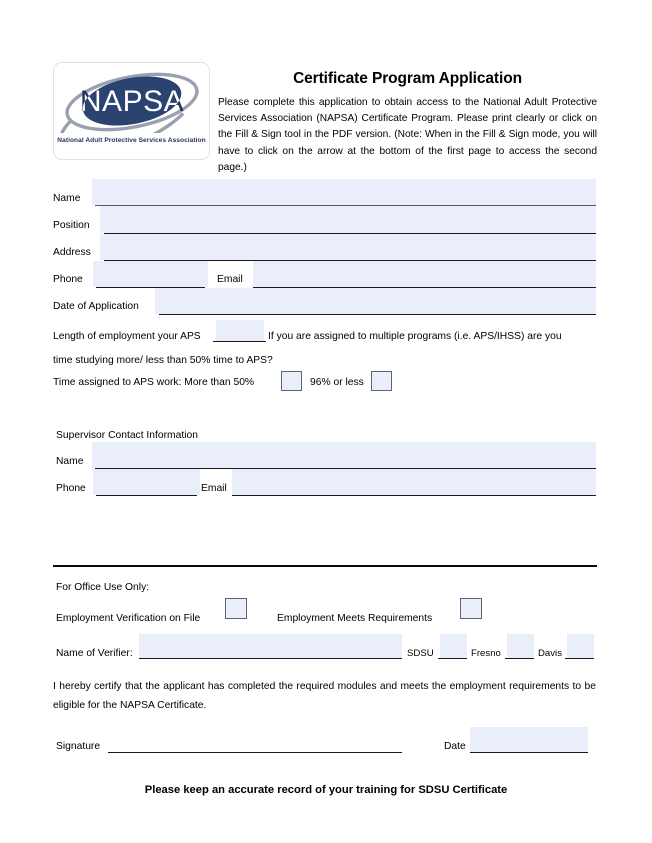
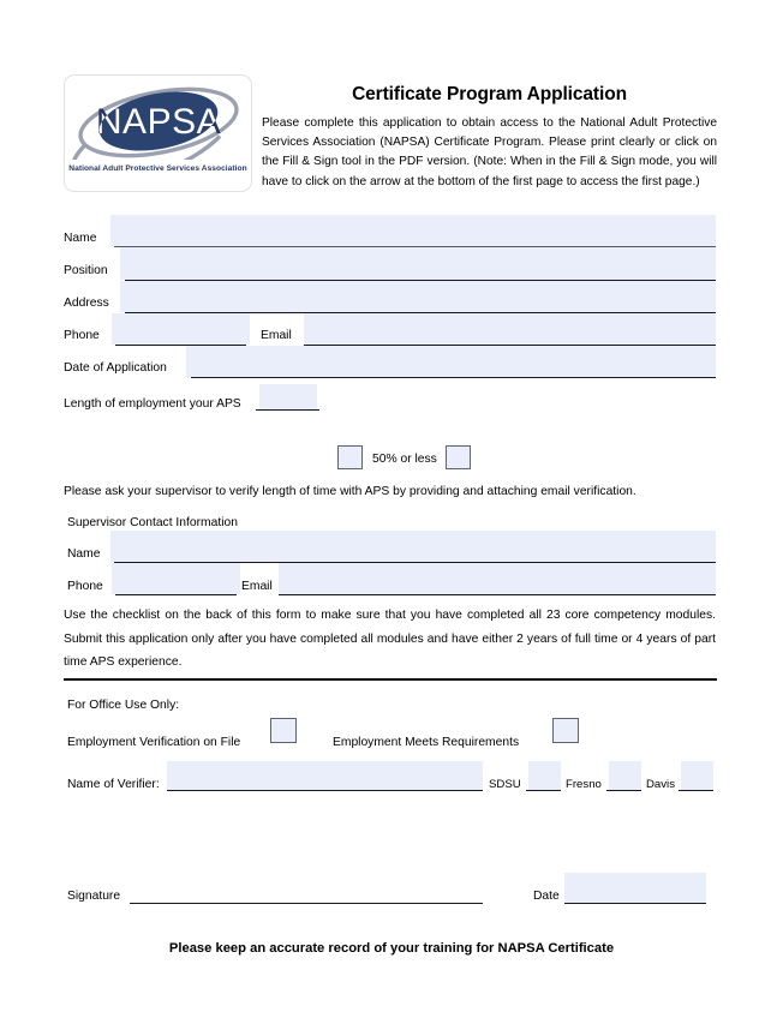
  NAPSA
  Certificate Program Application
- Please complete this application to obtain access to the National Adult Protective Services Association (NAPSA) Certificate Program. Please print clearly or click on the Fill & Sign tool in the PDF version. (Note: When in the Fill & Sign mode, you will have to click on the arrow at the bottom of the first page to access the second page.)
+ Please complete this application to obtain access to the National Adult Protective Services Association (NAPSA) Certificate Program. Please print clearly or click on the Fill & Sign tool in the PDF version. (Note: When in the Fill & Sign mode, you will have to click on the arrow at the bottom of the first page to access the first page.)
  Name
  Position
  Address
  Phone
  Email
  Date of Application
  Length of employment your APS
- If you are assigned to multiple programs (i.e. APS/IHSS) are you
- time studying more/ less than 50% time to APS?
- Time assigned to APS work: More than 50%
- 96% or less
+ 50% or less
+ Please ask your supervisor to verify length of time with APS by providing and attaching email verification.
  Supervisor Contact Information
  Name
  Phone
  Email
+ Use the checklist on the back of this form to make sure that you have completed all 23 core competency modules. Submit this application only after you have completed all modules and have either 2 years of full time or 4 years of part time APS experience.
  For Office Use Only:
  Employment Verification on File
  Employment Meets Requirements
  Name of Verifier:
  SDSU
  Fresno
  Davis
- I hereby certify that the applicant has completed the required modules and meets the employment requirements to be eligible for the NAPSA Certificate.
  Signature
  Date
- Please keep an accurate record of your training for SDSU Certificate
+ Please keep an accurate record of your training for NAPSA Certificate
